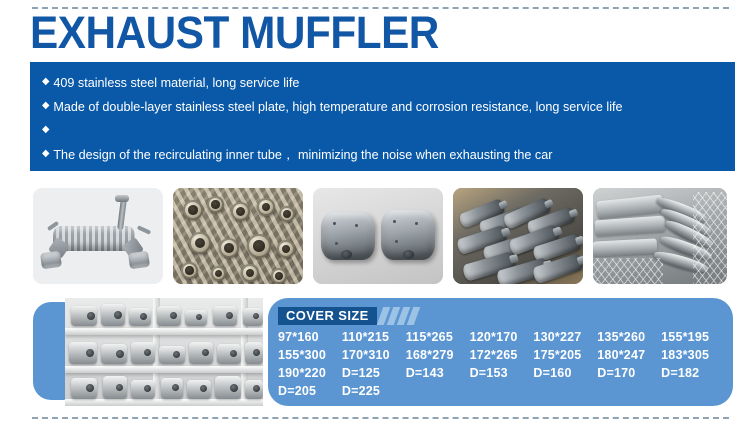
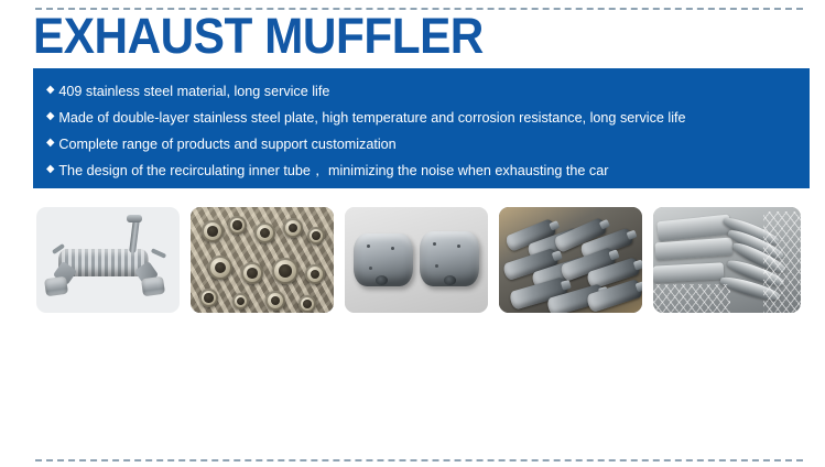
  EXHAUST MUFFLER
  ◆
  409 stainless steel material, long service life
  ◆
  Made of double-layer stainless steel plate, high temperature and corrosion resistance, long service life
  ◆
+ Complete range of products and support customization
  ◆
  The design of the recirculating inner tube， minimizing the noise when exhausting the car
- COVER SIZE
- 97*160
- 110*215
- 115*265
- 120*170
- 130*227
- 135*260
- 155*195
- 155*300
- 170*310
- 168*279
- 172*265
- 175*205
- 180*247
- 183*305
- 190*220
- D=125
- D=143
- D=153
- D=160
- D=170
- D=182
- D=205
- D=225
